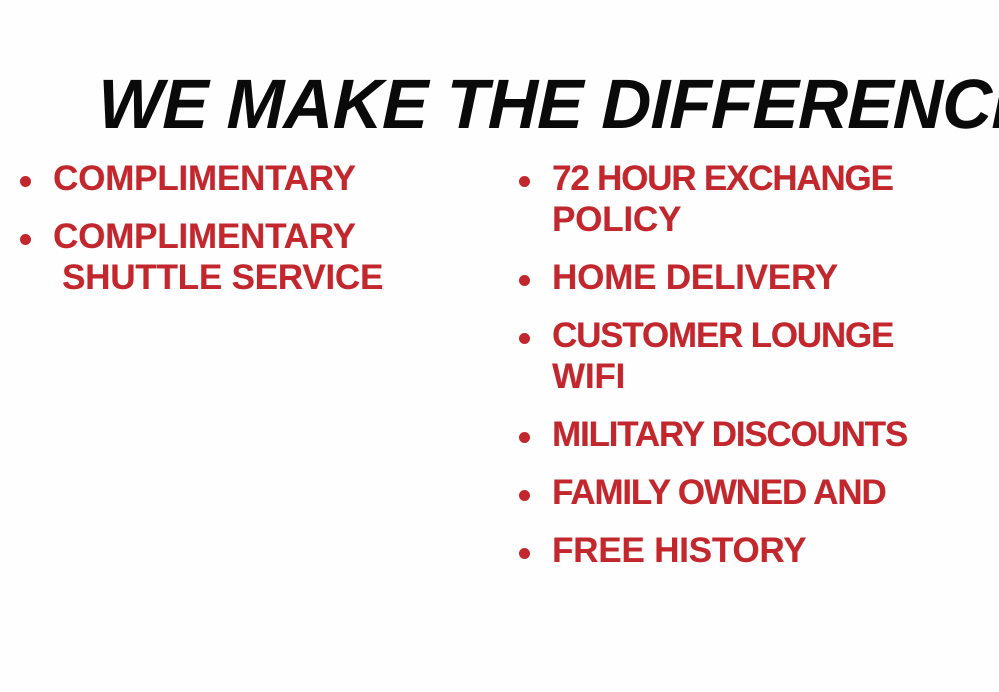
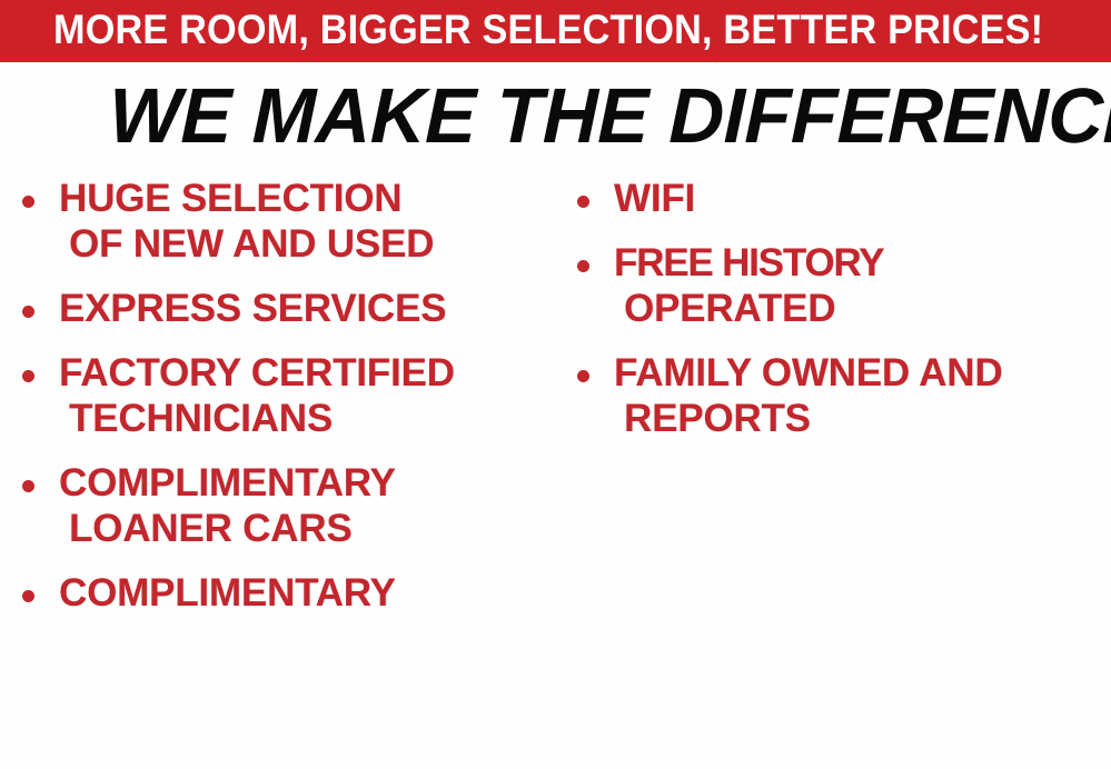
+ MORE ROOM, BIGGER SELECTION, BETTER PRICES!
  WE MAKE THE DIFFERENC
+ HUGE SELECTION
+ OF NEW AND USED
+ EXPRESS SERVICES
+ FACTORY CERTIFIED
+ TECHNICIANS
  COMPLIMENTARY
+ LOANER CARS
  COMPLIMENTARY
- SHUTTLE SERVICE
- 72 HOUR EXCHANGE
- POLICY
- HOME DELIVERY
- CUSTOMER LOUNGE
  WIFI
- MILITARY DISCOUNTS
- FAMILY OWNED AND
+ FREE HISTORY
+ OPERATED
- FREE HISTORY
+ FAMILY OWNED AND
+ REPORTS
